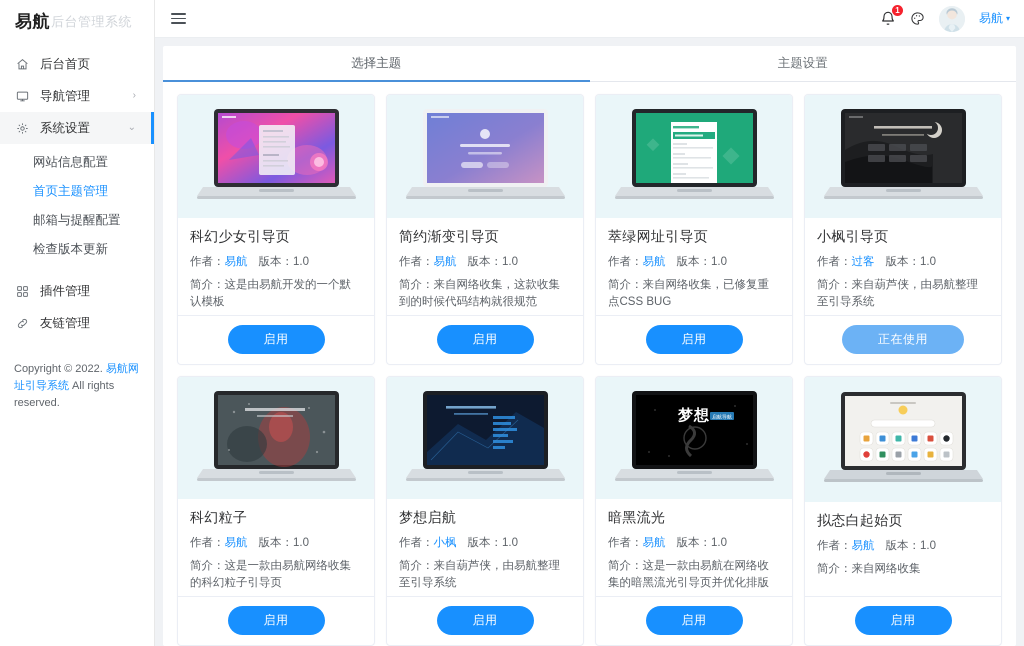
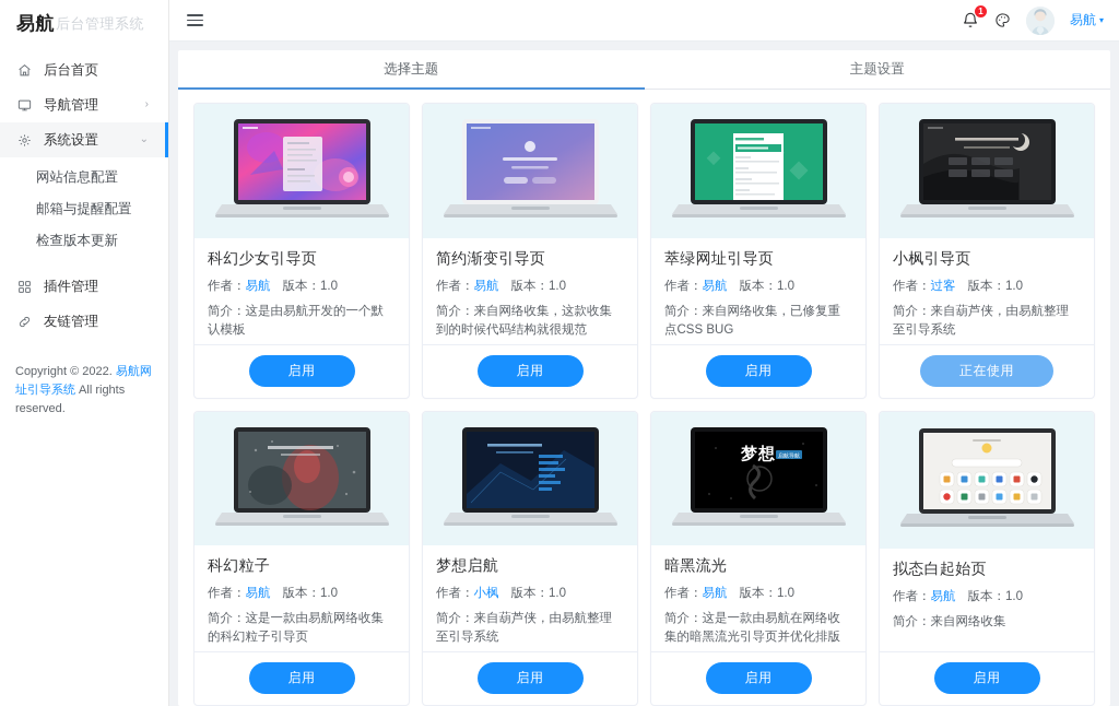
  易航
  后台管理系统
  后台首页
  导航管理
  ›
  系统设置
  ⌄
  网站信息配置
- 首页主题管理
  邮箱与提醒配置
  检查版本更新
  插件管理
  友链管理
  Copyright © 2022. 易航网址引导系统 All rights reserved.
  1
  易航
  ▾
  选择主题
  主题设置
  科幻少女引导页
  作者：易航 版本：1.0
  简介：这是由易航开发的一个默认模板
  启用
  简约渐变引导页
  作者：易航 版本：1.0
  简介：来自网络收集，这款收集到的时候代码结构就很规范
  启用
  萃绿网址引导页
  作者：易航 版本：1.0
  简介：来自网络收集，已修复重点CSS BUG
  启用
  小枫引导页
  作者：过客 版本：1.0
  简介：来自葫芦侠，由易航整理至引导系统
  正在使用
  科幻粒子
  作者：易航 版本：1.0
  简介：这是一款由易航网络收集的科幻粒子引导页
  启用
  梦想启航
  作者：小枫 版本：1.0
  简介：来自葫芦侠，由易航整理至引导系统
  启用
  梦想
  暗黑流光
  作者：易航 版本：1.0
  简介：这是一款由易航在网络收集的暗黑流光引导页并优化排版
  启用
  拟态白起始页
  作者：易航 版本：1.0
  简介：来自网络收集
  启用
